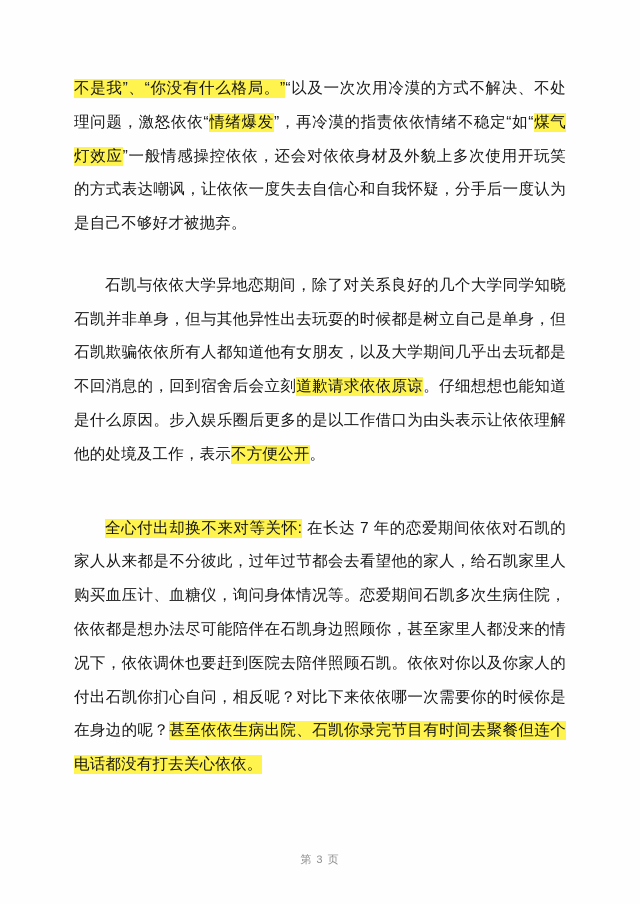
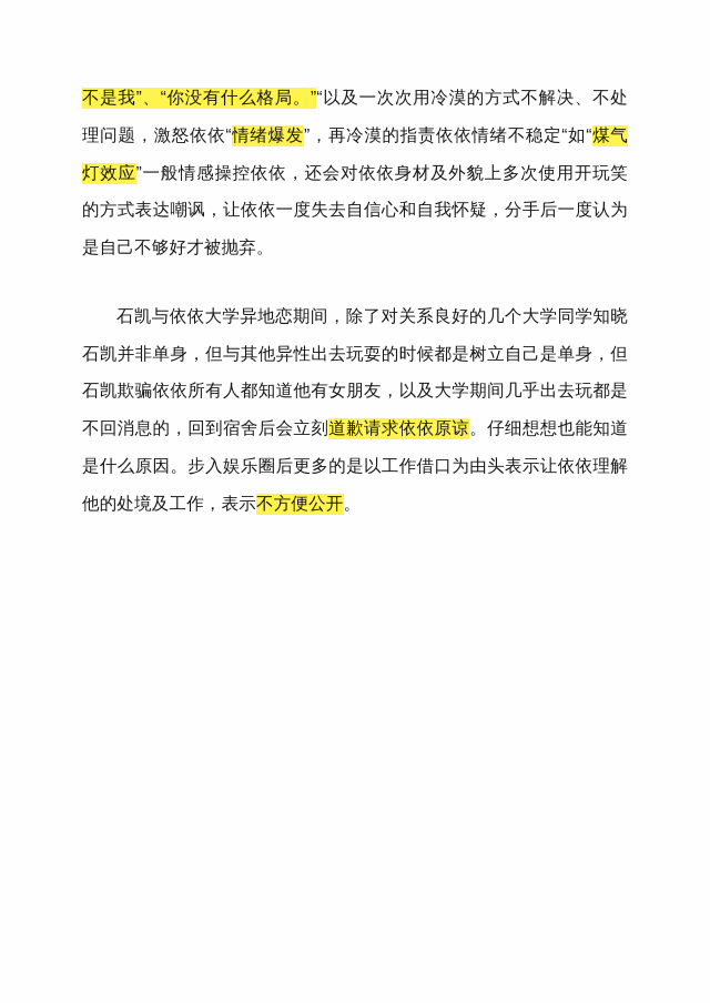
  不是我”、“你没有什么格局。”“以及一次次用冷漠的方式不解决、不处理问题，激怒依依“情绪爆发”，再冷漠的指责依依情绪不稳定“如“煤气灯效应”一般情感操控依依，还会对依依身材及外貌上多次使用开玩笑的方式表达嘲讽，让依依一度失去自信心和自我怀疑，分手后一度认为是自己不够好才被抛弃。
  石凯与依依大学异地恋期间，除了对关系良好的几个大学同学知晓石凯并非单身，但与其他异性出去玩耍的时候都是树立自己是单身，但石凯欺骗依依所有人都知道他有女朋友，以及大学期间几乎出去玩都是不回消息的，回到宿舍后会立刻道歉请求依依原谅。仔细想想也能知道是什么原因。步入娱乐圈后更多的是以工作借口为由头表示让依依理解他的处境及工作，表示不方便公开。
- 全心付出却换不来对等关怀: 在长达 7 年的恋爱期间依依对石凯的家人从来都是不分彼此，过年过节都会去看望他的家人，给石凯家里人购买血压计、血糖仪，询问身体情况等。恋爱期间石凯多次生病住院，依依都是想办法尽可能陪伴在石凯身边照顾你，甚至家里人都没来的情况下，依依调休也要赶到医院去陪伴照顾石凯。依依对你以及你家人的付出石凯你扪心自问，相反呢？对比下来依依哪一次需要你的时候你是在身边的呢？甚至依依生病出院、石凯你录完节目有时间去聚餐但连个电话都没有打去关心依依。
- 第 3 页
